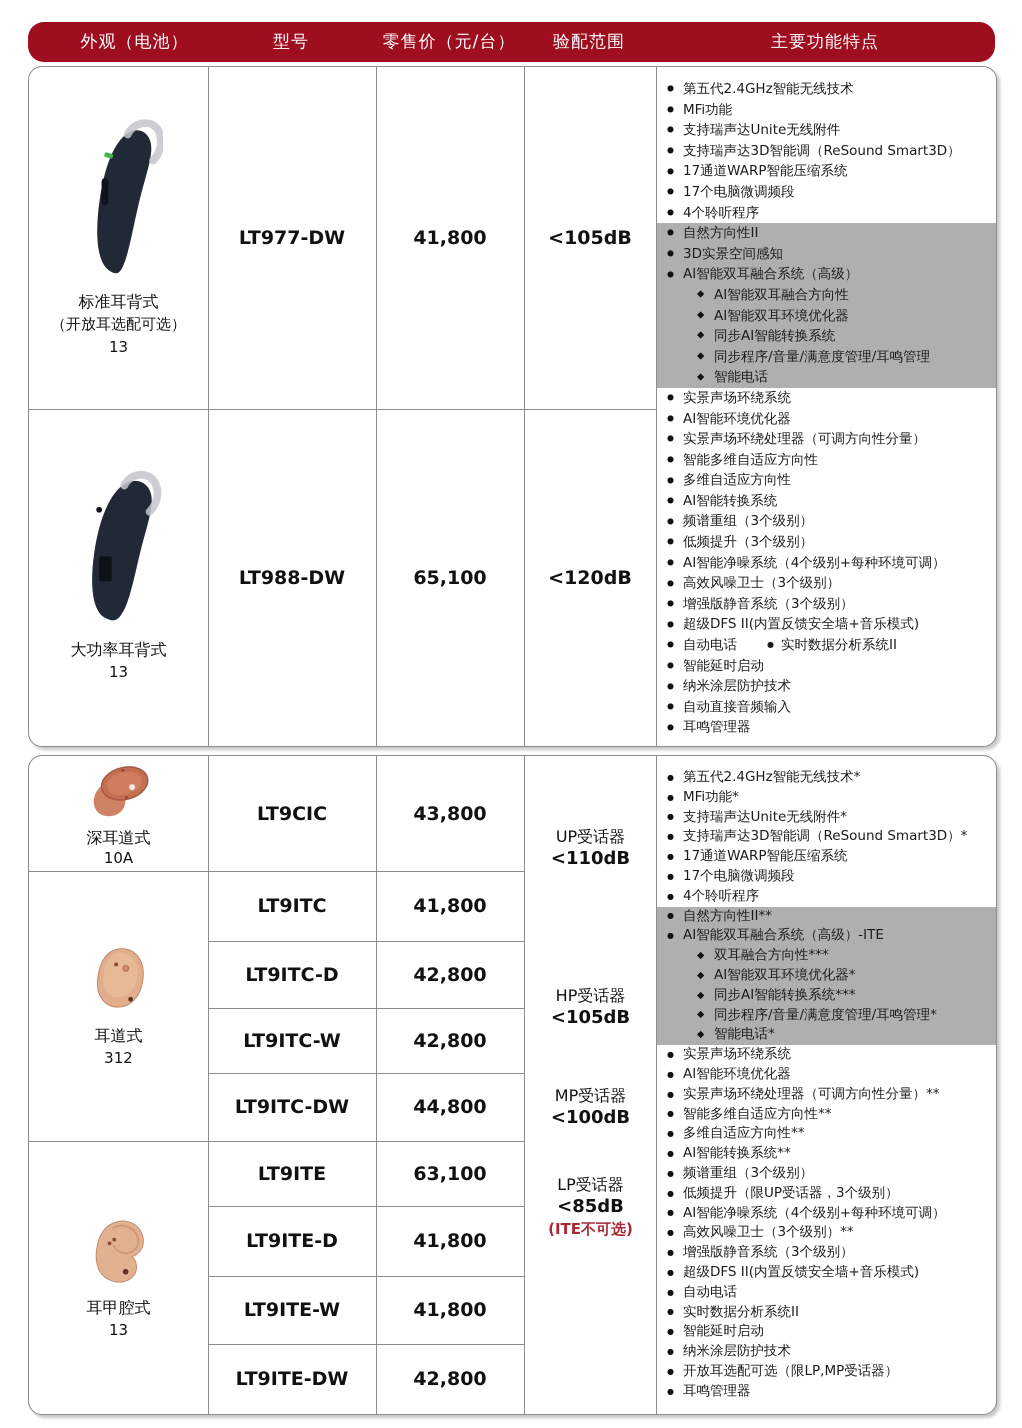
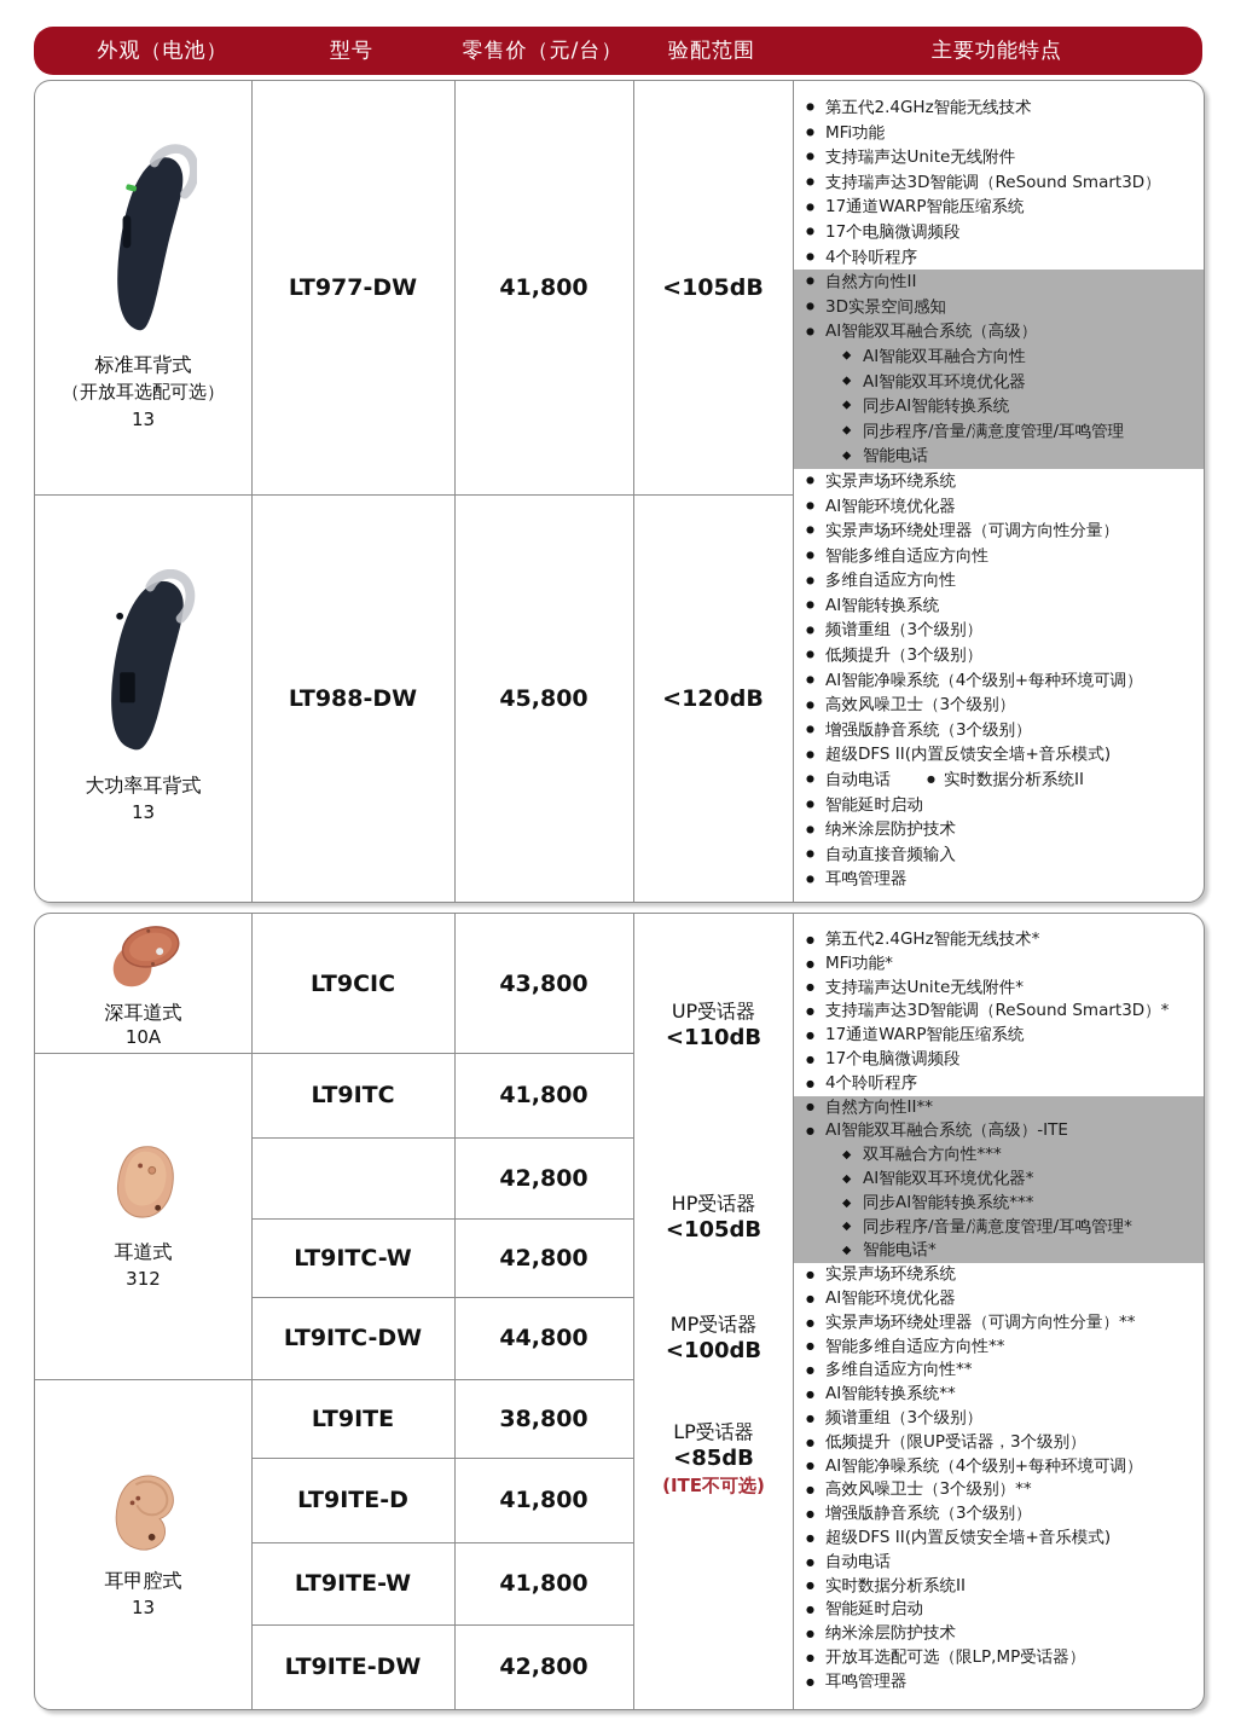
  外观（电池）
  型号
  零售价（元/台）
  验配范围
  主要功能特点
  标准耳背式
  （开放耳选配可选）
  13
  LT977-DW
  41,800
  <105dB
  大功率耳背式
  13
  LT988-DW
- 65,100
+ 45,800
  <120dB
  第五代2.4GHz智能无线技术
  MFi功能
  支持瑞声达Unite无线附件
  支持瑞声达3D智能调（ReSound Smart3D）
  17通道WARP智能压缩系统
  17个电脑微调频段
  4个聆听程序
  自然方向性II
  3D实景空间感知
  AI智能双耳融合系统（高级）
  AI智能双耳融合方向性
  AI智能双耳环境优化器
  同步AI智能转换系统
  同步程序/音量/满意度管理/耳鸣管理
  智能电话
  实景声场环绕系统
  AI智能环境优化器
  实景声场环绕处理器（可调方向性分量）
  智能多维自适应方向性
  多维自适应方向性
  AI智能转换系统
  频谱重组（3个级别）
  低频提升（3个级别）
  AI智能净噪系统（4个级别+每种环境可调）
  高效风噪卫士（3个级别）
  增强版静音系统（3个级别）
  超级DFS II(内置反馈安全墙+音乐模式)
  自动电话 ● 实时数据分析系统II
  智能延时启动
  纳米涂层防护技术
  自动直接音频输入
  耳鸣管理器
  深耳道式
  10A
  耳道式
  312
  耳甲腔式
  13
  LT9CIC
  43,800
  LT9ITC
  41,800
- LT9ITC-D
  42,800
  LT9ITC-W
  42,800
  LT9ITC-DW
  44,800
  LT9ITE
- 63,100
+ 38,800
  LT9ITE-D
  41,800
  LT9ITE-W
  41,800
  LT9ITE-DW
  42,800
  UP受话器
  <110dB
  HP受话器
  <105dB
  MP受话器
  <100dB
  LP受话器
  <85dB
  (ITE不可选)
  第五代2.4GHz智能无线技术*
  MFi功能*
  支持瑞声达Unite无线附件*
  支持瑞声达3D智能调（ReSound Smart3D）*
  17通道WARP智能压缩系统
  17个电脑微调频段
  4个聆听程序
  自然方向性II**
  AI智能双耳融合系统（高级）-ITE
  双耳融合方向性***
  AI智能双耳环境优化器*
  同步AI智能转换系统***
  同步程序/音量/满意度管理/耳鸣管理*
  智能电话*
  实景声场环绕系统
  AI智能环境优化器
  实景声场环绕处理器（可调方向性分量）**
  智能多维自适应方向性**
  多维自适应方向性**
  AI智能转换系统**
  频谱重组（3个级别）
  低频提升（限UP受话器，3个级别）
  AI智能净噪系统（4个级别+每种环境可调）
  高效风噪卫士（3个级别）**
  增强版静音系统（3个级别）
  超级DFS II(内置反馈安全墙+音乐模式)
  自动电话
  实时数据分析系统II
  智能延时启动
  纳米涂层防护技术
  开放耳选配可选（限LP,MP受话器）
  耳鸣管理器
